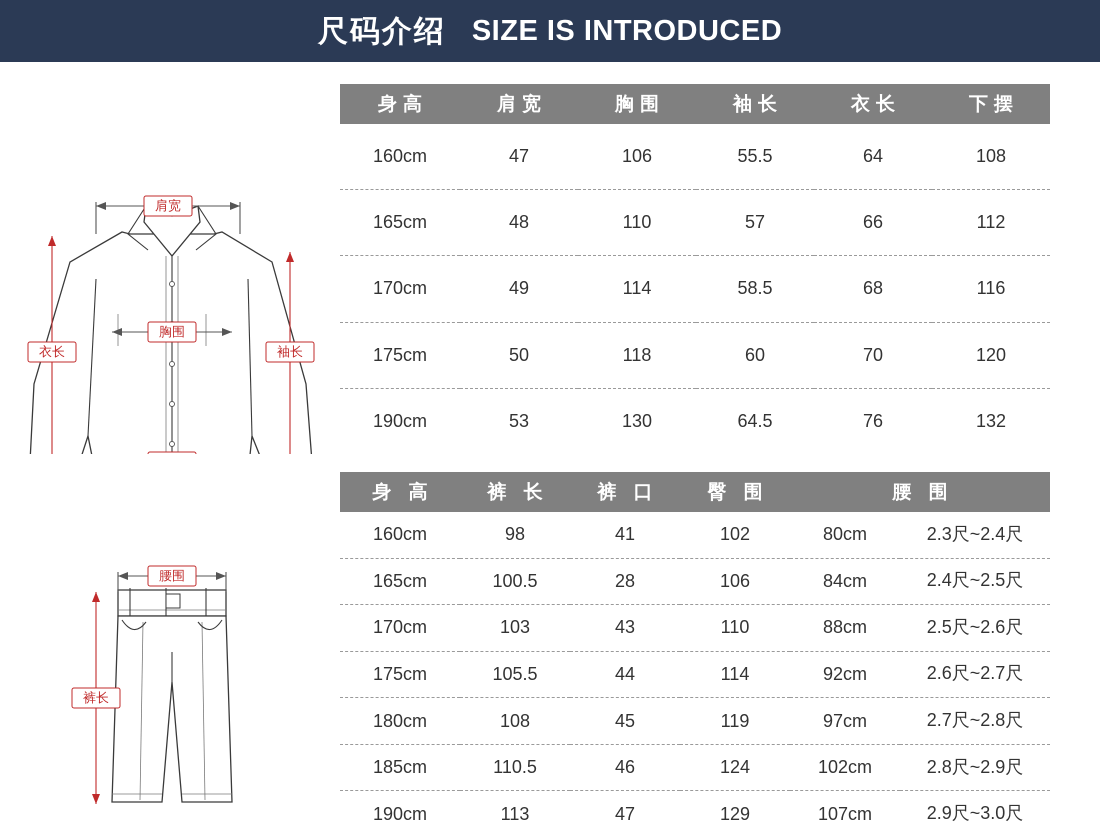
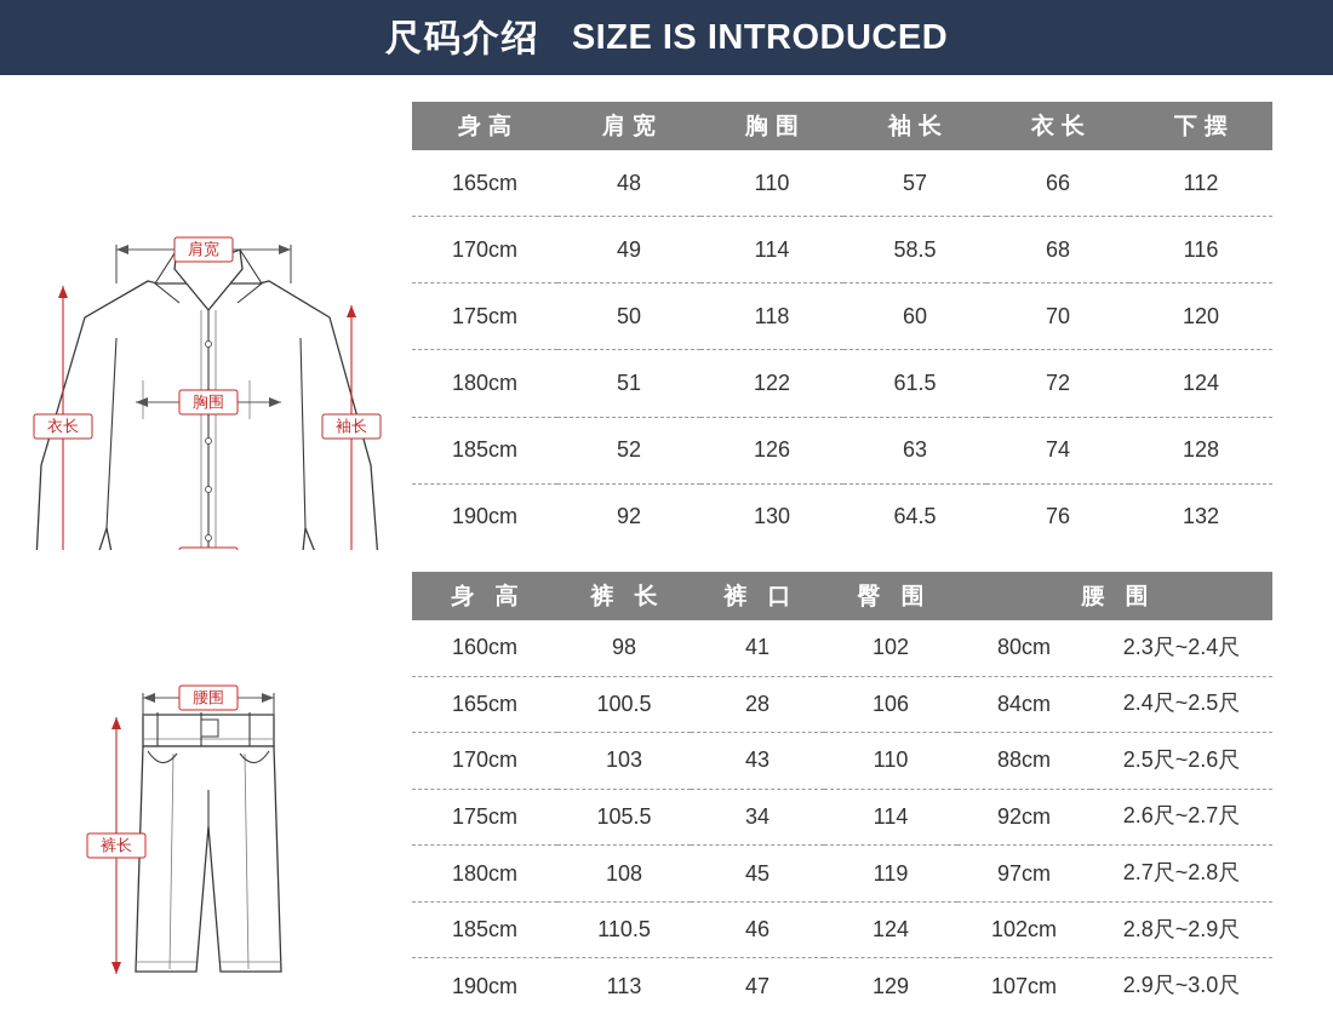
  尺码介绍
  SIZE IS INTRODUCED
  肩宽
  胸围
  衣长
  袖长
  身高	肩宽	胸围	袖长	衣长	下摆
- 160cm	47	106	55.5	64	108
  165cm	48	110	57	66	112
  170cm	49	114	58.5	68	116
  175cm	50	118	60	70	120
+ 180cm	51	122	61.5	72	124
+ 185cm	52	126	63	74	128
- 190cm	53	130	64.5	76	132
+ 190cm	92	130	64.5	76	132
  腰围
  裤长
  身 高	裤 长	裤 口	臀 围	腰 围
  160cm	98	41	102	80cm	2.3尺~2.4尺
  165cm	100.5	28	106	84cm	2.4尺~2.5尺
  170cm	103	43	110	88cm	2.5尺~2.6尺
- 175cm	105.5	44	114	92cm	2.6尺~2.7尺
+ 175cm	105.5	34	114	92cm	2.6尺~2.7尺
  180cm	108	45	119	97cm	2.7尺~2.8尺
  185cm	110.5	46	124	102cm	2.8尺~2.9尺
  190cm	113	47	129	107cm	2.9尺~3.0尺
